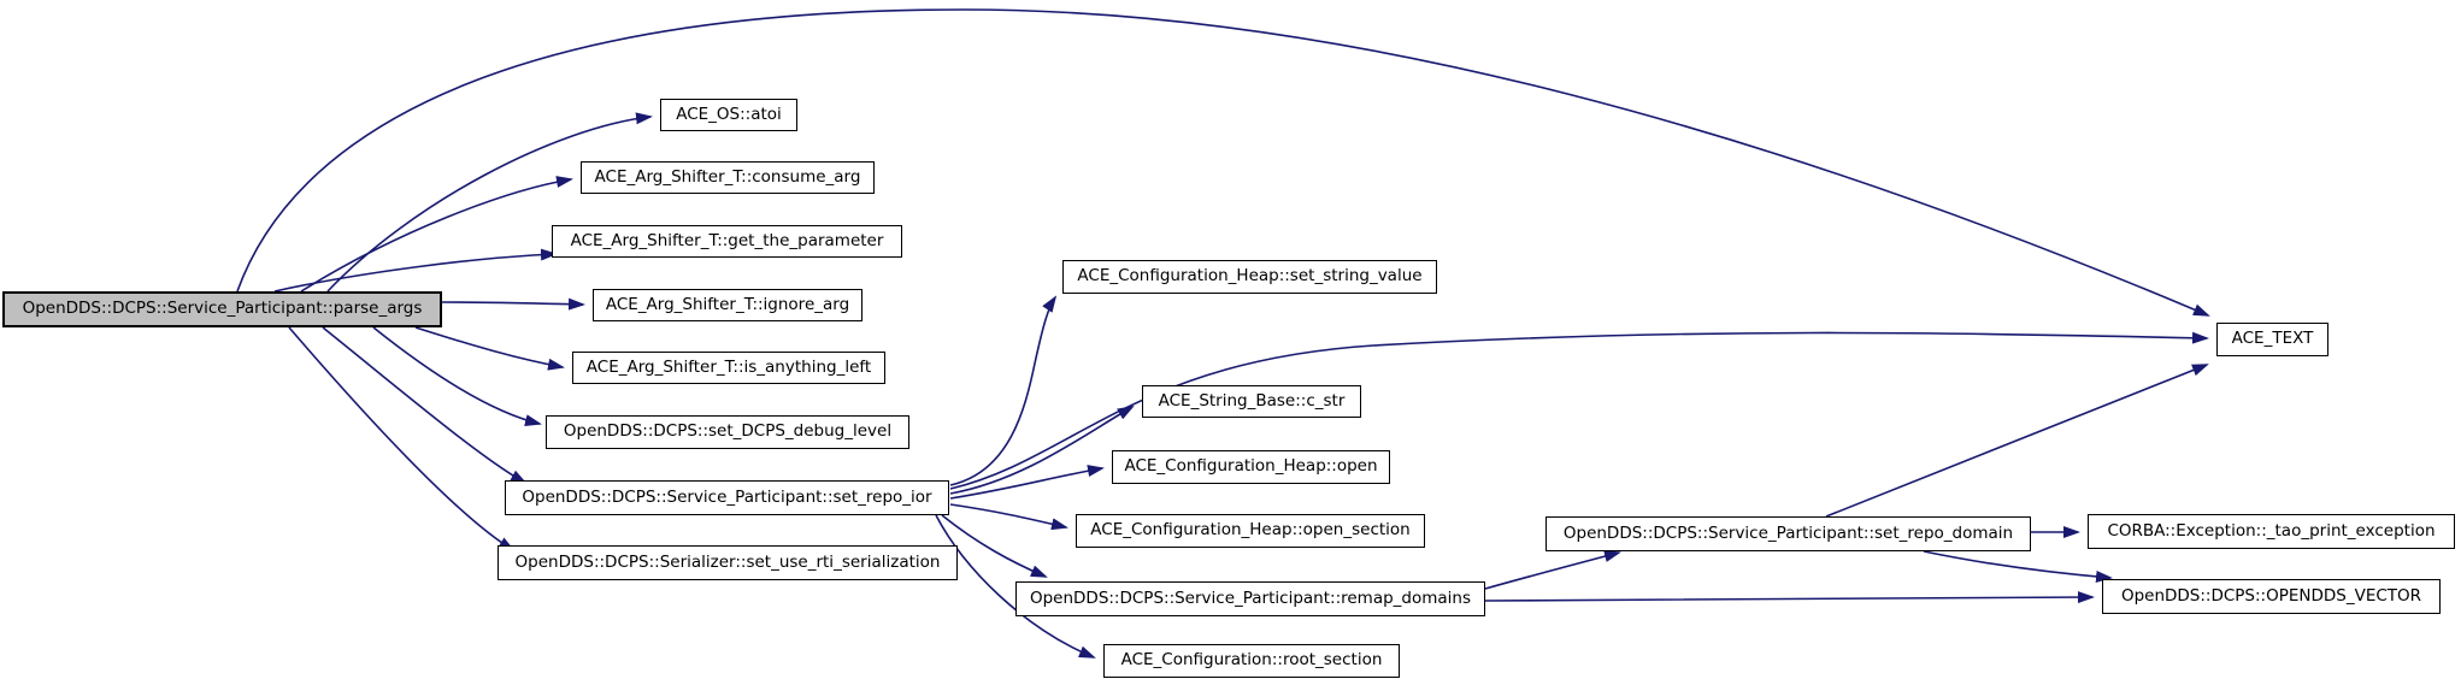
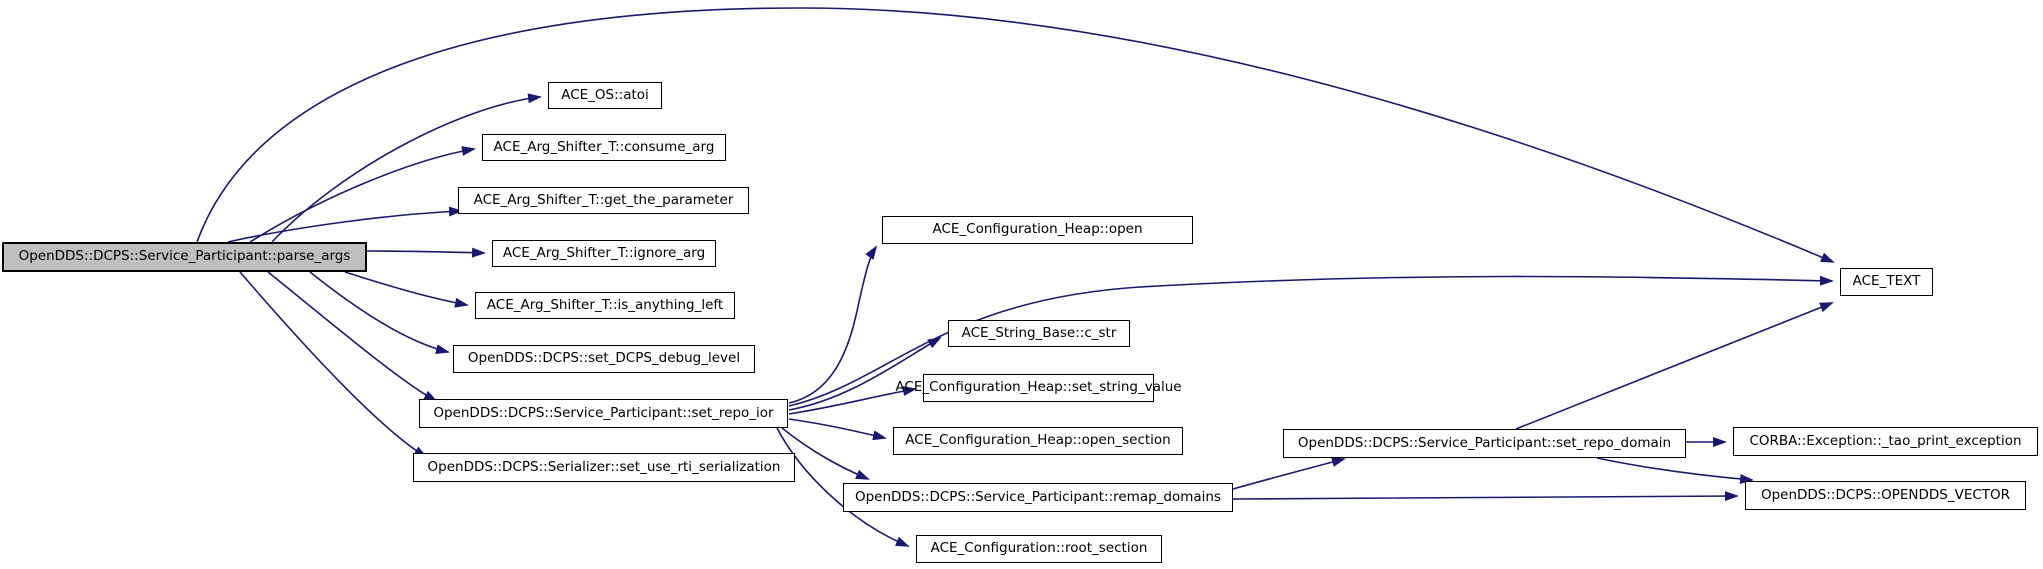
  OpenDDS::DCPS::Service_Participant::parse_args
  ACE_OS::atoi
  ACE_Arg_Shifter_T::consume_arg
  ACE_Arg_Shifter_T::get_the_parameter
  ACE_Arg_Shifter_T::ignore_arg
  ACE_Arg_Shifter_T::is_anything_left
  OpenDDS::DCPS::set_DCPS_debug_level
  OpenDDS::DCPS::Service_Participant::set_repo_ior
  OpenDDS::DCPS::Serializer::set_use_rti_serialization
- ACE_Configuration_Heap::set_string_value
+ ACE_Configuration_Heap::open
  ACE_String_Base::c_str
- ACE_Configuration_Heap::open
+ ACE_Configuration_Heap::set_string_value
  ACE_Configuration_Heap::open_section
  OpenDDS::DCPS::Service_Participant::remap_domains
  ACE_Configuration::root_section
  OpenDDS::DCPS::Service_Participant::set_repo_domain
  ACE_TEXT
  CORBA::Exception::_tao_print_exception
  OpenDDS::DCPS::OPENDDS_VECTOR
